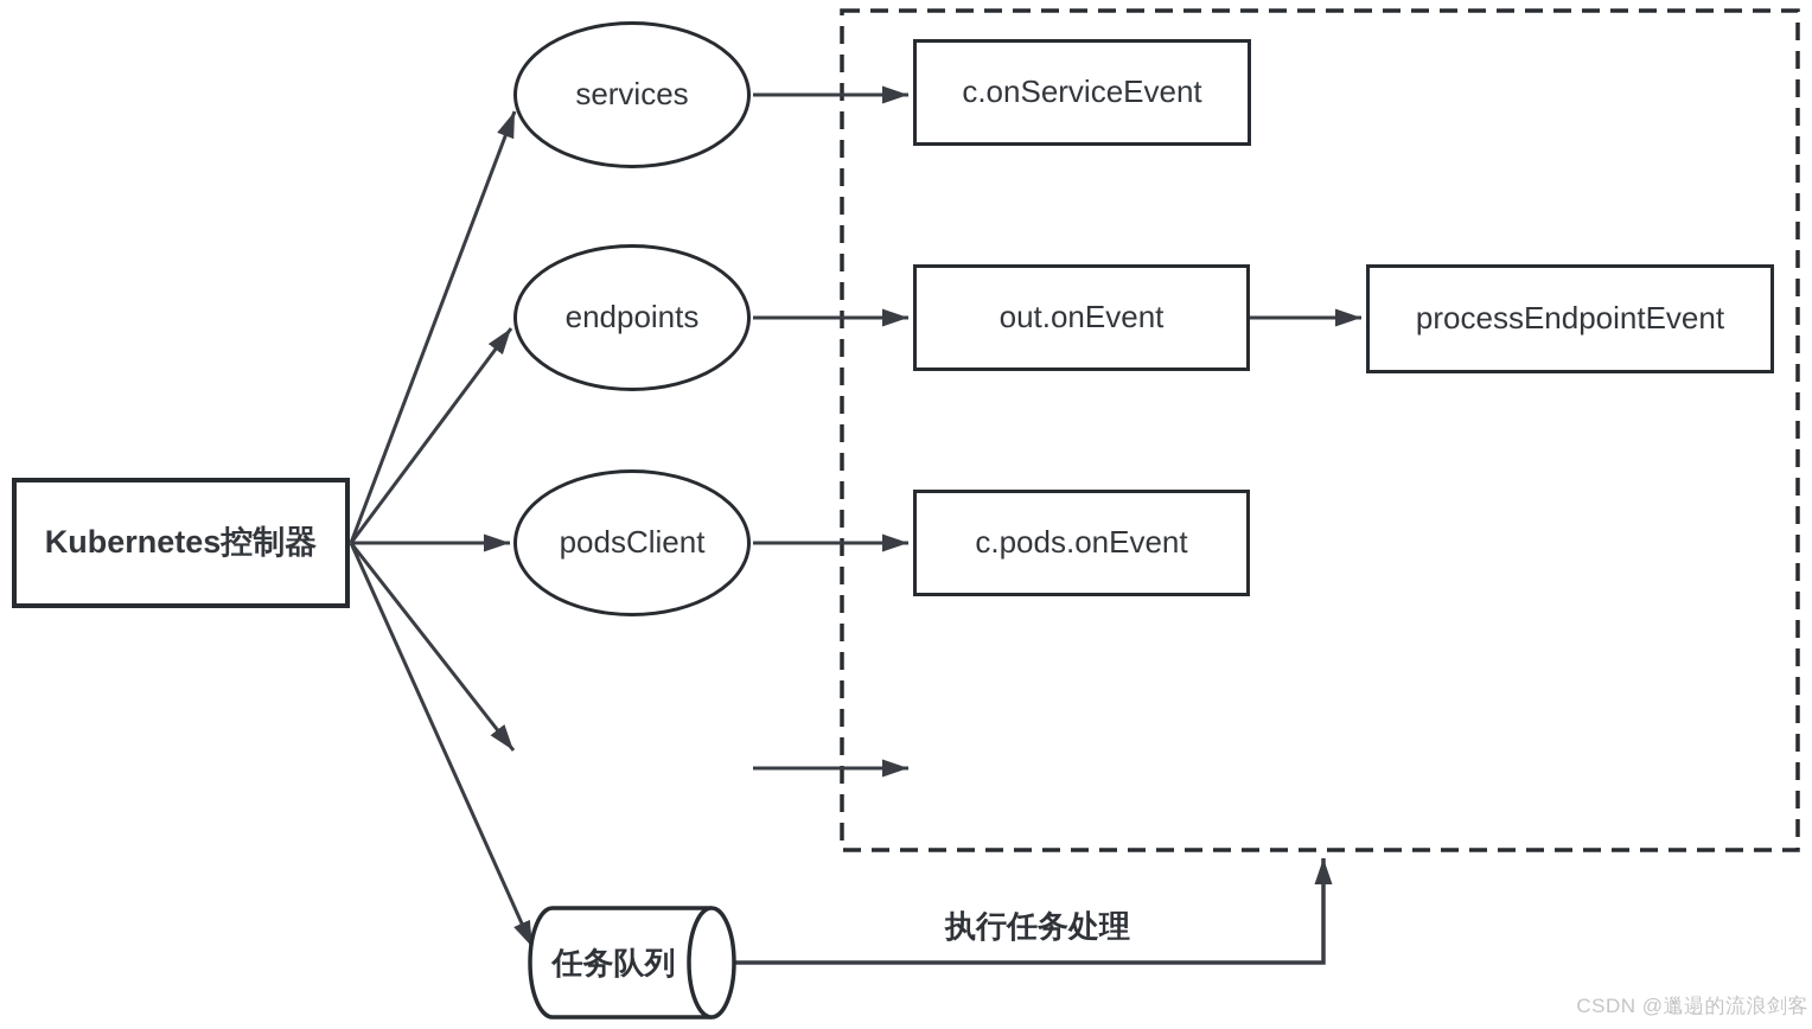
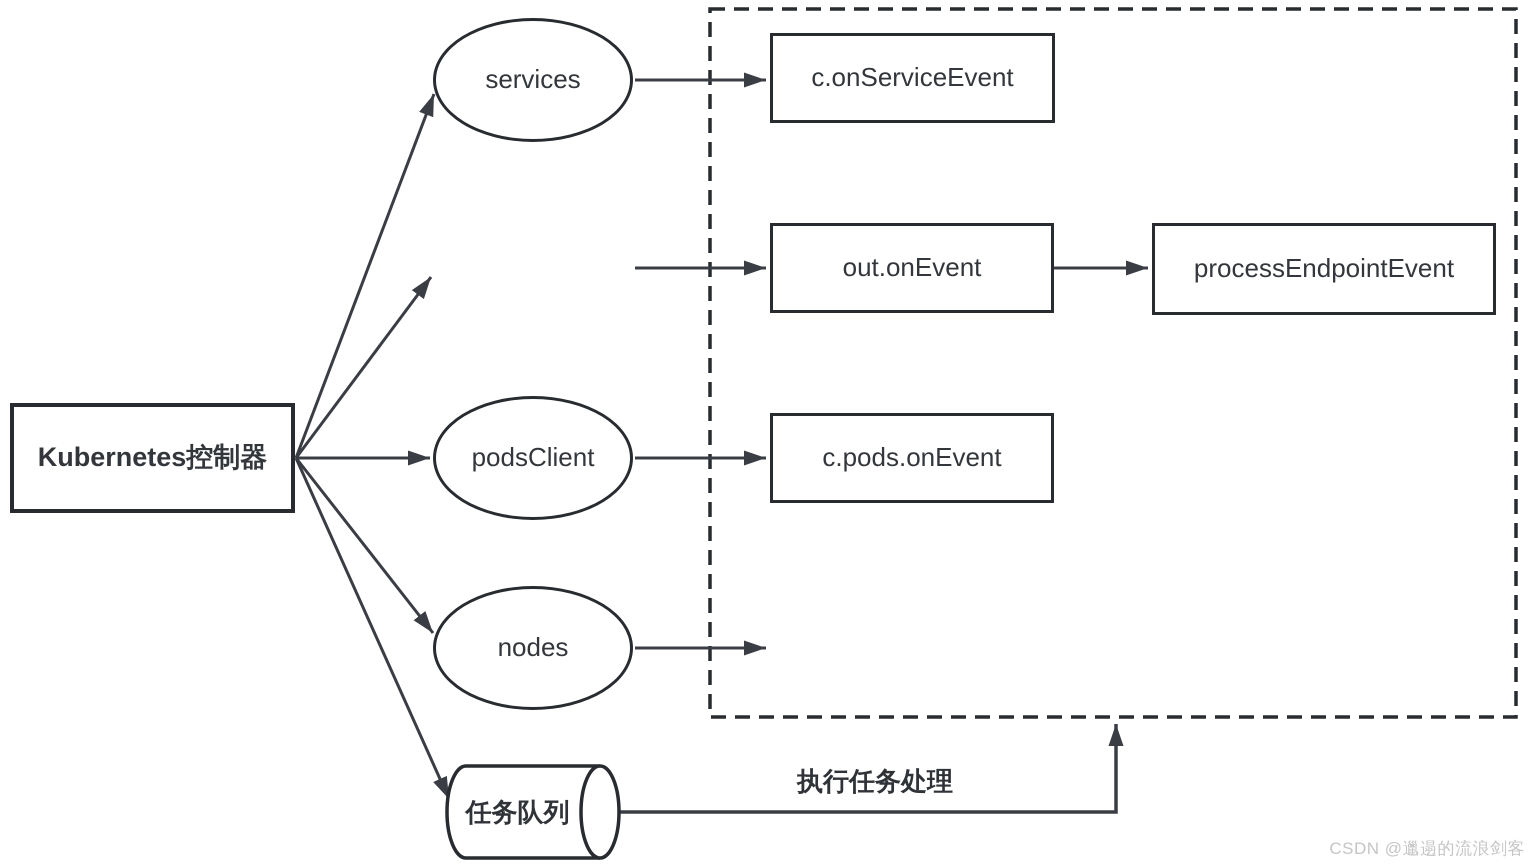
  Kubernetes控制器
  services
- endpoints
  podsClient
+ nodes
  c.onServiceEvent
  out.onEvent
  processEndpointEvent
  c.pods.onEvent
  任务队列
  执行任务处理
  CSDN @邋遢的流浪剑客
